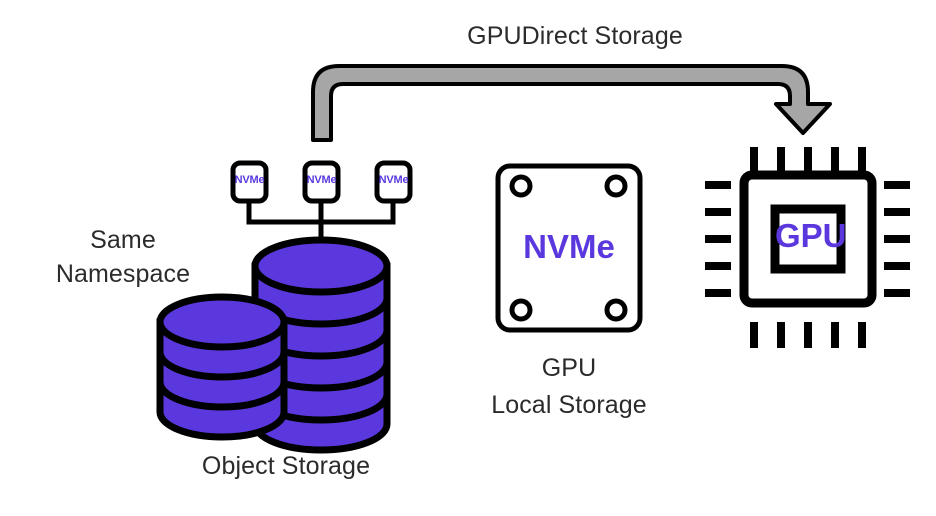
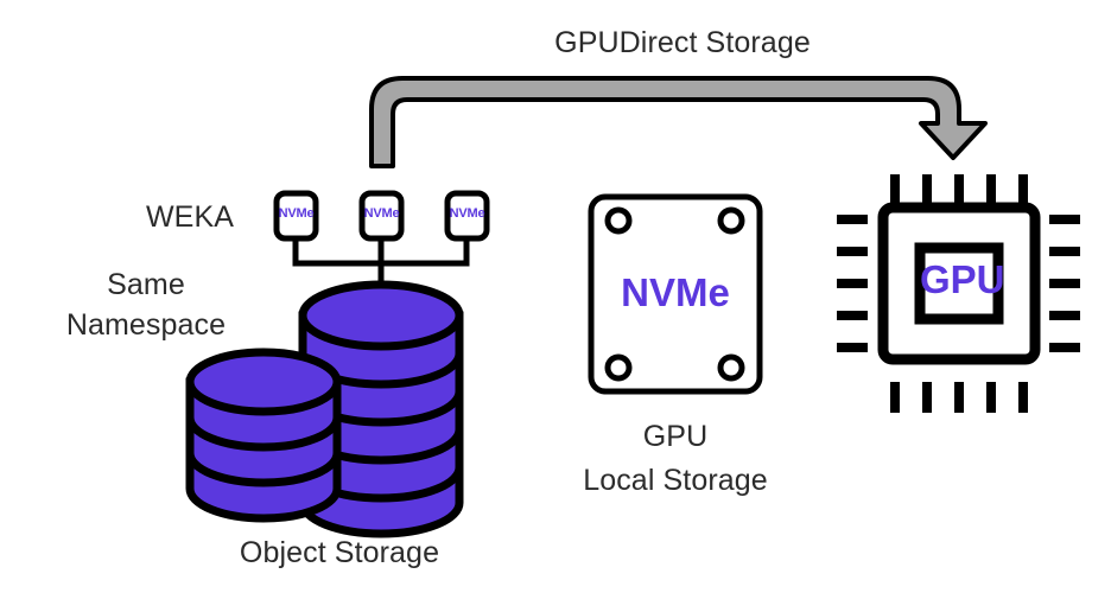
  GPUDirect Storage
+ WEKA
  Same
  Namespace
  Object Storage
  NVMe
  NVMe
  NVMe
  NVMe
  GPU
  Local Storage
  GPU
